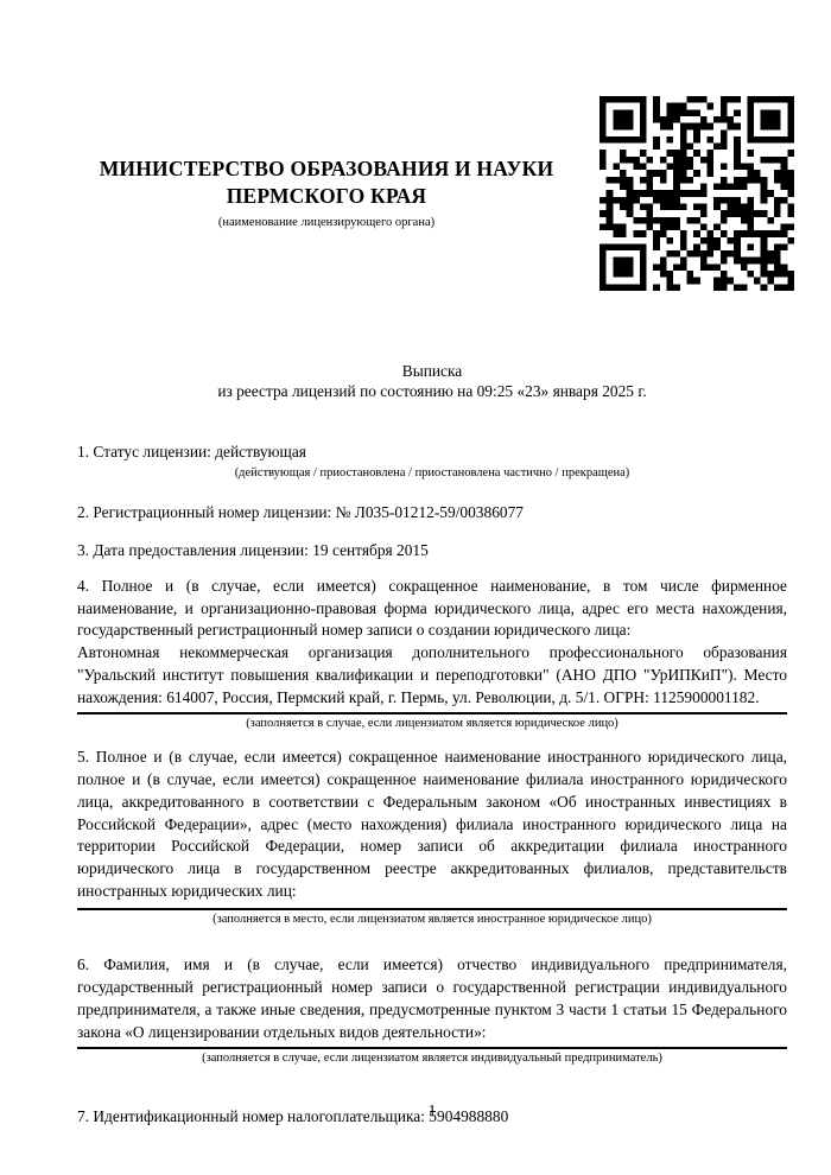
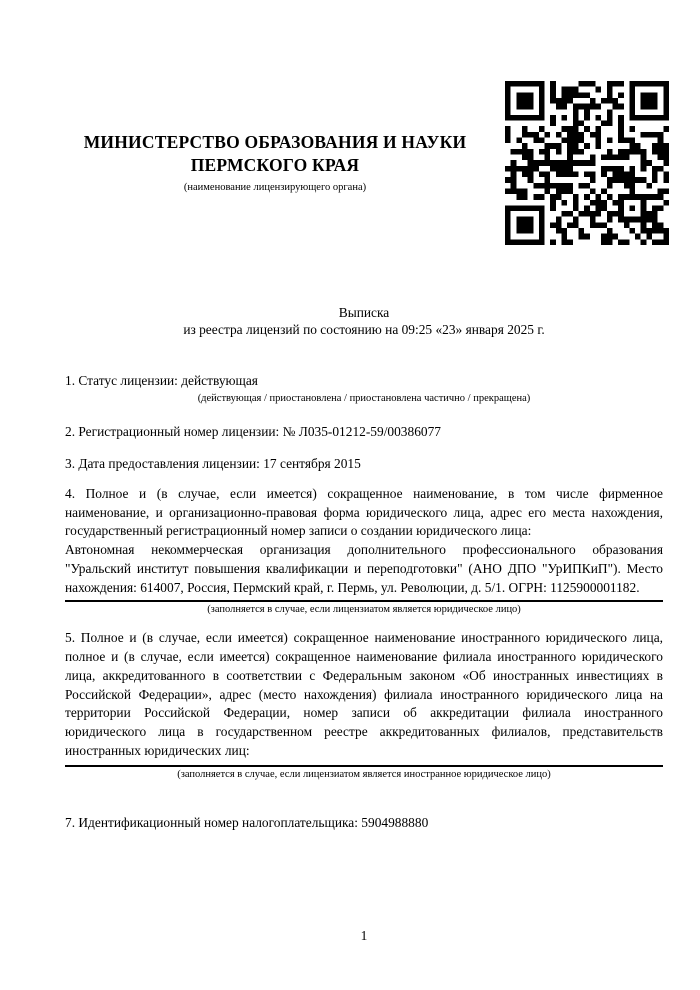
  МИНИСТЕРСТВО ОБРАЗОВАНИЯ И НАУКИ
  ПЕРМСКОГО КРАЯ
  (наименование лицензирующего органа)
  Выписка
  из реестра лицензий по состоянию на 09:25 «23» января 2025 г.
  1. Статус лицензии: действующая
  (действующая / приостановлена / приостановлена частично / прекращена)
  2. Регистрационный номер лицензии: № Л035-01212-59/00386077
- 3. Дата предоставления лицензии: 19 сентября 2015
+ 3. Дата предоставления лицензии: 17 сентября 2015
  4. Полное и (в случае, если имеется) сокращенное наименование, в том числе фирменное наименование, и организационно-правовая форма юридического лица, адрес его места нахождения, государственный регистрационный номер записи о создании юридического лица:
  Автономная некоммерческая организация дополнительного профессионального образования "Уральский институт повышения квалификации и переподготовки" (АНО ДПО "УрИПКиП"). Место нахождения: 614007, Россия, Пермский край, г. Пермь, ул. Революции, д. 5/1. ОГРН: 1125900001182.
  (заполняется в случае, если лицензиатом является юридическое лицо)
  5. Полное и (в случае, если имеется) сокращенное наименование иностранного юридического лица, полное и (в случае, если имеется) сокращенное наименование филиала иностранного юридического лица, аккредитованного в соответствии с Федеральным законом «Об иностранных инвестициях в Российской Федерации», адрес (место нахождения) филиала иностранного юридического лица на территории Российской Федерации, номер записи об аккредитации филиала иностранного юридического лица в государственном реестре аккредитованных филиалов, представительств иностранных юридических лиц:
- (заполняется в место, если лицензиатом является иностранное юридическое лицо)
+ (заполняется в случае, если лицензиатом является иностранное юридическое лицо)
- 6. Фамилия, имя и (в случае, если имеется) отчество индивидуального предпринимателя, государственный регистрационный номер записи о государственной регистрации индивидуального предпринимателя, а также иные сведения, предусмотренные пунктом 3 части 1 статьи 15 Федерального закона «О лицензировании отдельных видов деятельности»:
- (заполняется в случае, если лицензиатом является индивидуальный предприниматель)
  7. Идентификационный номер налогоплательщика: 5904988880
  1
